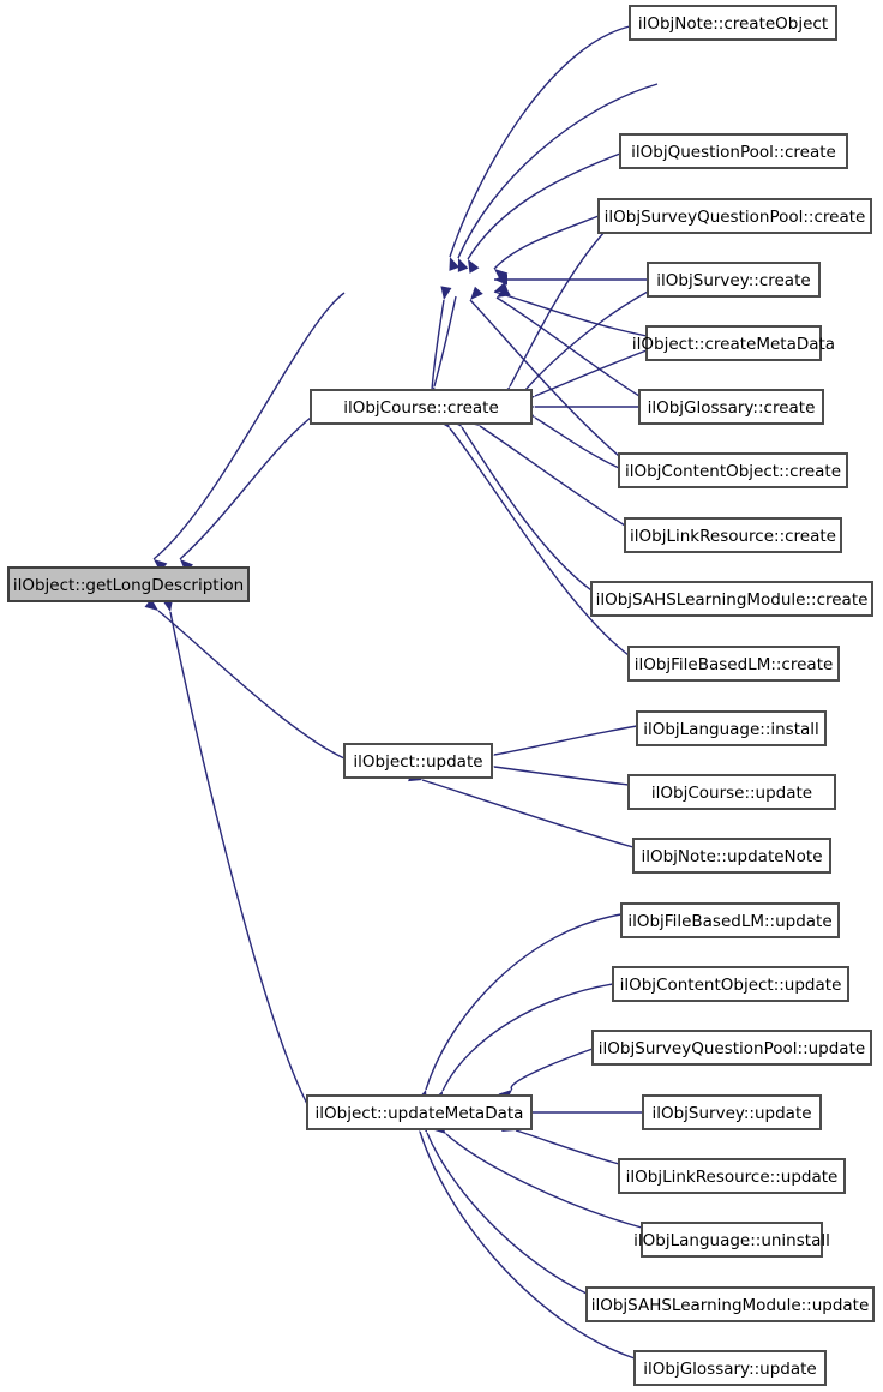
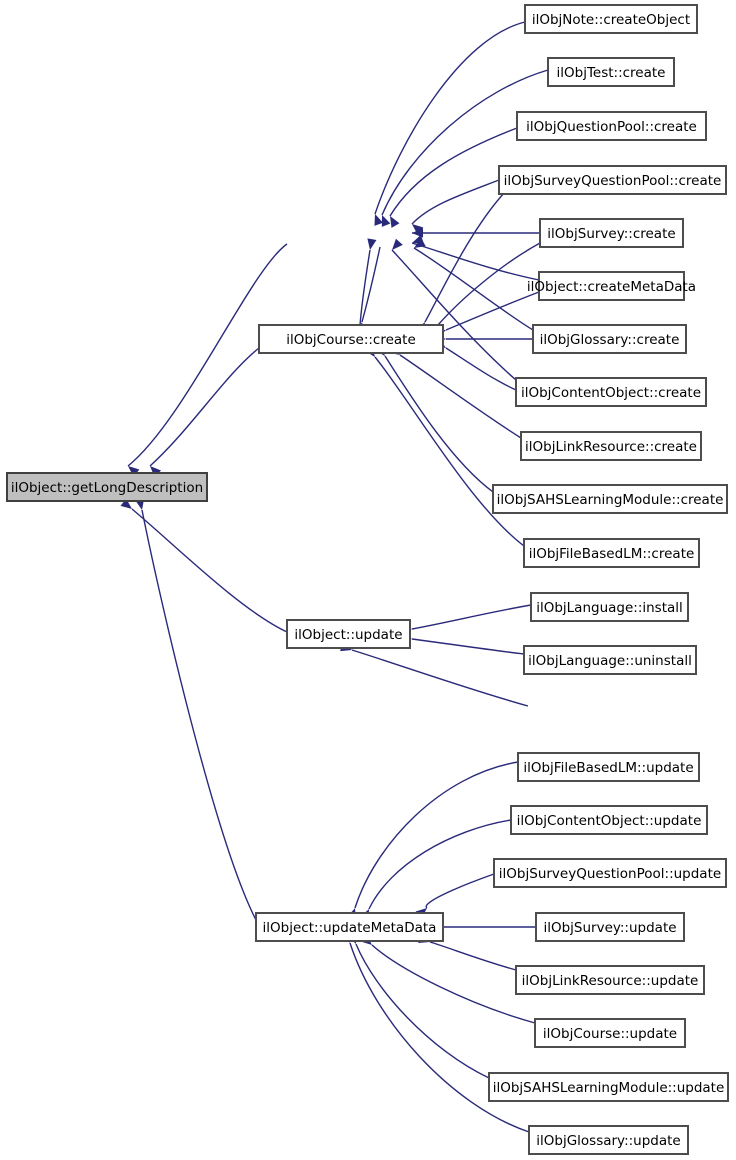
  ilObject::getLongDescription
  ilObjCourse::create
  ilObject::update
  ilObject::updateMetaData
  ilObjNote::createObject
+ ilObjTest::create
  ilObjQuestionPool::create
  ilObjSurveyQuestionPool::create
  ilObjSurvey::create
  ilObject::createMetaData
  ilObjGlossary::create
  ilObjContentObject::create
  ilObjLinkResource::create
  ilObjSAHSLearningModule::create
  ilObjFileBasedLM::create
  ilObjLanguage::install
- ilObjCourse::update
+ ilObjLanguage::uninstall
- ilObjNote::updateNote
  ilObjFileBasedLM::update
  ilObjContentObject::update
  ilObjSurveyQuestionPool::update
  ilObjSurvey::update
  ilObjLinkResource::update
- ilObjLanguage::uninstall
+ ilObjCourse::update
  ilObjSAHSLearningModule::update
  ilObjGlossary::update
